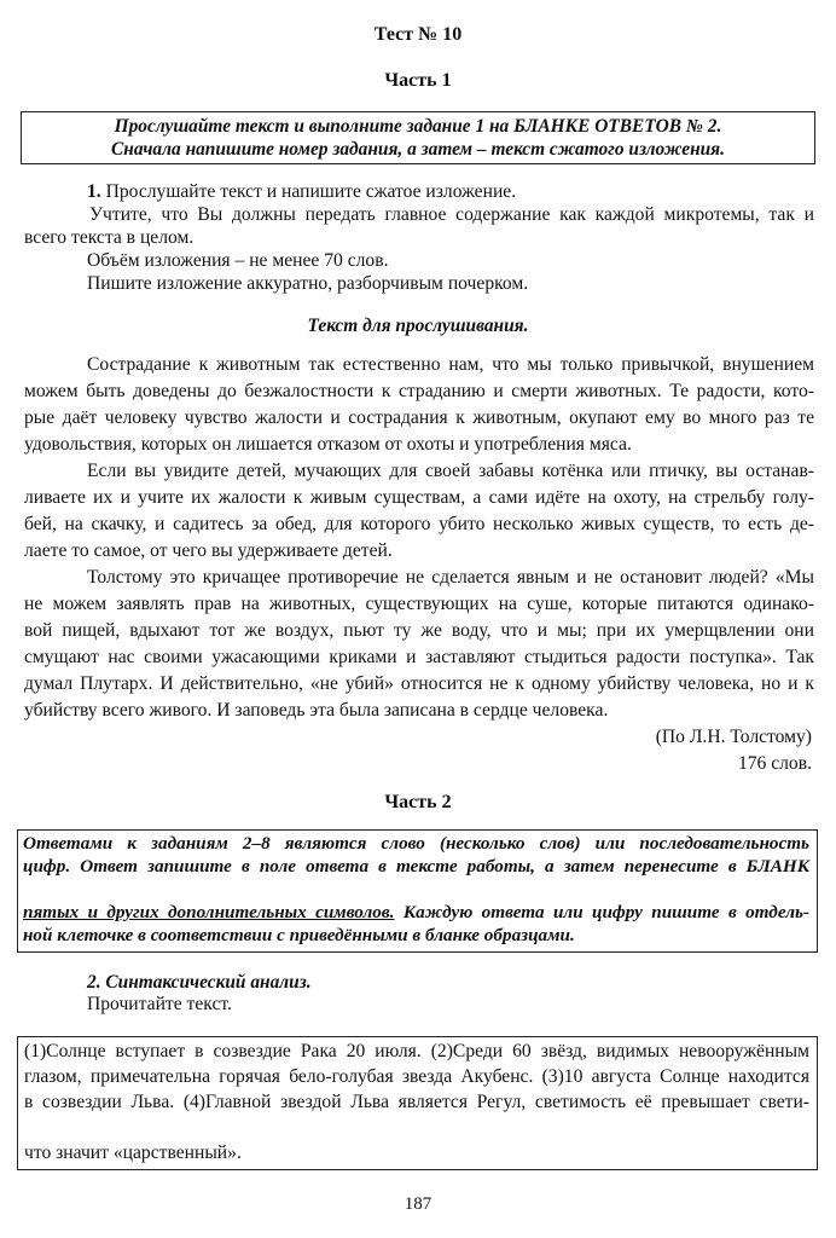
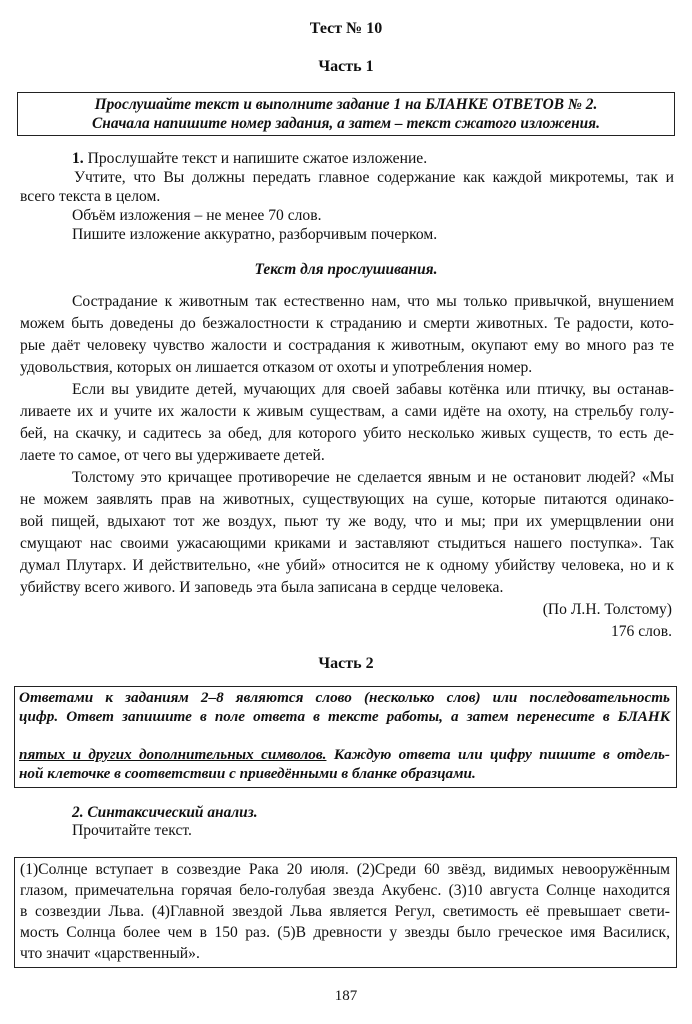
  Тест № 10
  Часть 1
  Прослушайте текст и выполните задание 1 на БЛАНКЕ ОТВЕТОВ № 2.
  Сначала напишите номер задания, а затем – текст сжатого изложения.
  1. Прослушайте текст и напишите сжатое изложение.
  Учтите, что Вы должны передать главное содержание как каждой микротемы, так и
  всего текста в целом.
  Объём изложения – не менее 70 слов.
  Пишите изложение аккуратно, разборчивым почерком.
  Текст для прослушивания.
  Сострадание к животным так естественно нам, что мы только привычкой, внушением
  можем быть доведены до безжалостности к страданию и смерти животных. Те радости, кото-
  рые даёт человеку чувство жалости и сострадания к животным, окупают ему во много раз те
- удовольствия, которых он лишается отказом от охоты и употребления мяса.
+ удовольствия, которых он лишается отказом от охоты и употребления номер.
  Если вы увидите детей, мучающих для своей забавы котёнка или птичку, вы останав-
  ливаете их и учите их жалости к живым существам, а сами идёте на охоту, на стрельбу голу-
  бей, на скачку, и садитесь за обед, для которого убито несколько живых существ, то есть де-
  лаете то самое, от чего вы удерживаете детей.
  Толстому это кричащее противоречие не сделается явным и не остановит людей? «Мы
  не можем заявлять прав на животных, существующих на суше, которые питаются одинако-
  вой пищей, вдыхают тот же воздух, пьют ту же воду, что и мы; при их умерщвлении они
- смущают нас своими ужасающими криками и заставляют стыдиться радости поступка». Так
+ смущают нас своими ужасающими криками и заставляют стыдиться нашего поступка». Так
  думал Плутарх. И действительно, «не убий» относится не к одному убийству человека, но и к
  убийству всего живого. И заповедь эта была записана в сердце человека.
  (По Л.Н. Толстому)
  176 слов.
  Часть 2
  Ответами к заданиям 2–8 являются слово (несколько слов) или последовательность
  цифр. Ответ запишите в поле ответа в тексте работы, а затем перенесите в БЛАНК
  пятых и других дополнительных символов. Каждую ответа или цифру пишите в отдель-
  ной клеточке в соответствии с приведёнными в бланке образцами.
  2. Синтаксический анализ.
  Прочитайте текст.
  (1)Солнце вступает в созвездие Рака 20 июля. (2)Среди 60 звёзд, видимых невооружённым
  глазом, примечательна горячая бело-голубая звезда Акубенс. (3)10 августа Солнце находится
  в созвездии Льва. (4)Главной звездой Льва является Регул, светимость её превышает свети-
+ мость Солнца более чем в 150 раз. (5)В древности у звезды было греческое имя Василиск,
  что значит «царственный».
  187
